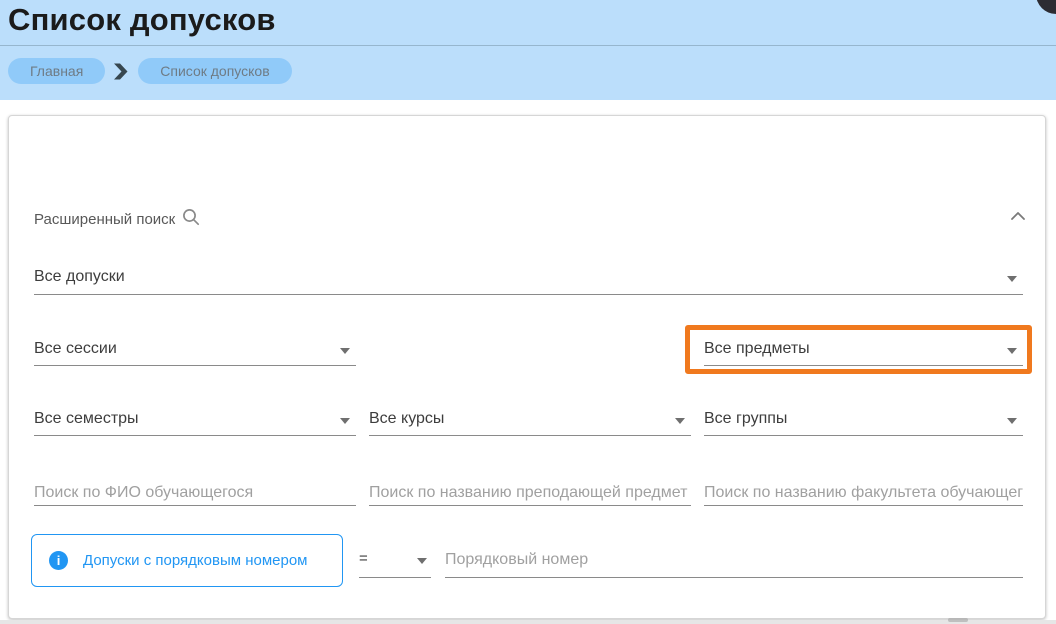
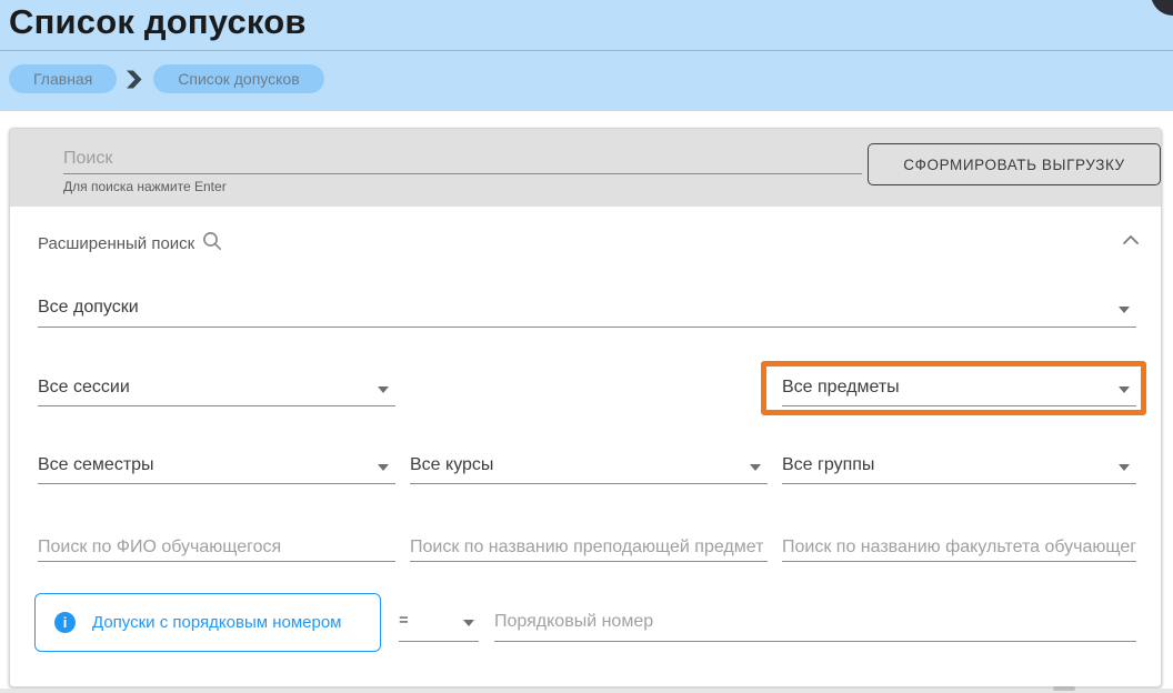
  Список допусков
  Главная
  Список допусков
+ Поиск
+ Для поиска нажмите Enter
+ СФОРМИРОВАТЬ ВЫГРУЗКУ
  Расширенный поиск
  Все допуски
  Все сессии
  Все предметы
  Все семестры
  Все курсы
  Все группы
  Поиск по ФИО обучающегося
  Поиск по названию преподающей предмет
  Поиск по названию факультета обучающег
  i
  Допуски с порядковым номером
  =
  Порядковый номер
